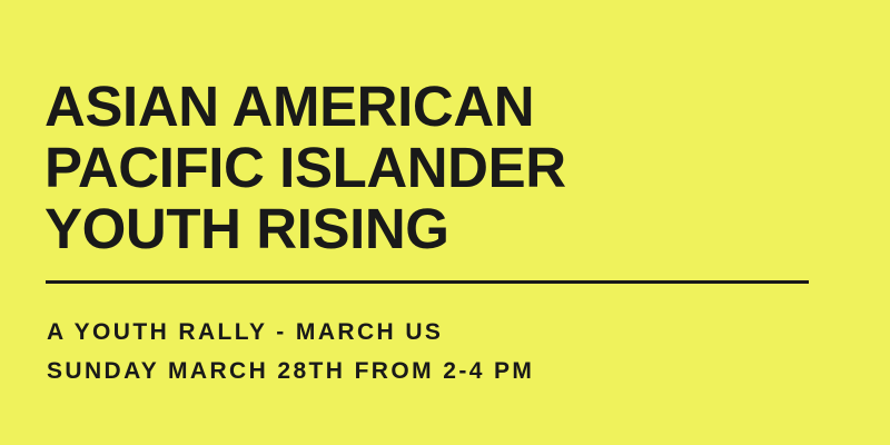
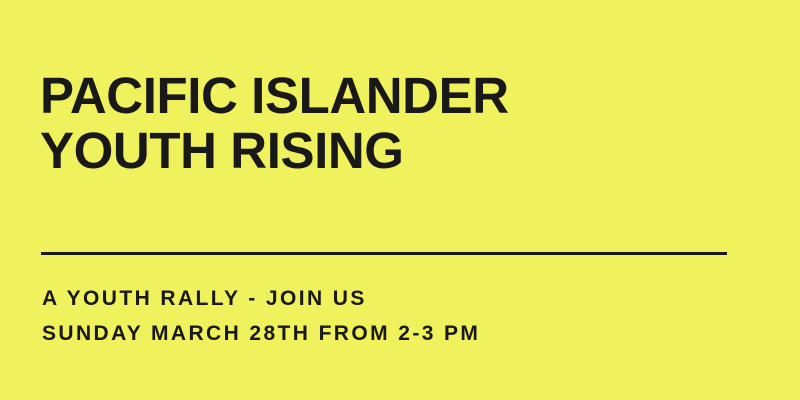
- ASIAN AMERICAN
  PACIFIC ISLANDER
  YOUTH RISING
- A YOUTH RALLY - MARCH US
+ A YOUTH RALLY - JOIN US
- SUNDAY MARCH 28TH FROM 2-4 PM
+ SUNDAY MARCH 28TH FROM 2-3 PM
